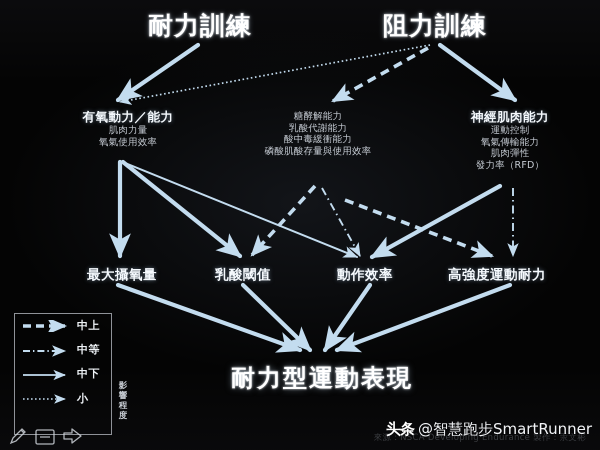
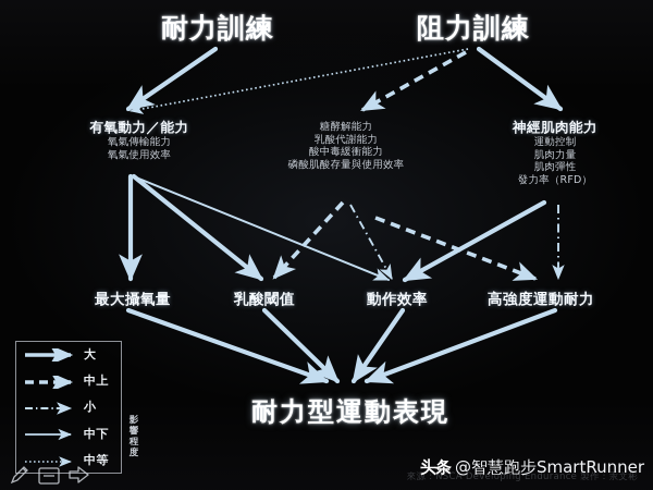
  耐力訓練
  阻力訓練
  有氧動力／能力
- 肌肉力量
+ 氧氣傳輸能力
  氧氣使用效率
  糖酵解能力
  乳酸代謝能力
  酸中毒緩衝能力
  磷酸肌酸存量與使用效率
  神經肌肉能力
  運動控制
- 氧氣傳輸能力
+ 肌肉力量
  肌肉彈性
  發力率（RFD）
  最大攝氧量
  乳酸閾值
  動作效率
  高強度運動耐力
  耐力型運動表現
+ 大
  中上
- 中等
+ 小
  中下
- 小
+ 中等
  影
  響
  程
  度
  头条
  @智慧跑步SmartRunner
  來源：NSCA Developing Endurance 製作：汞文彬
